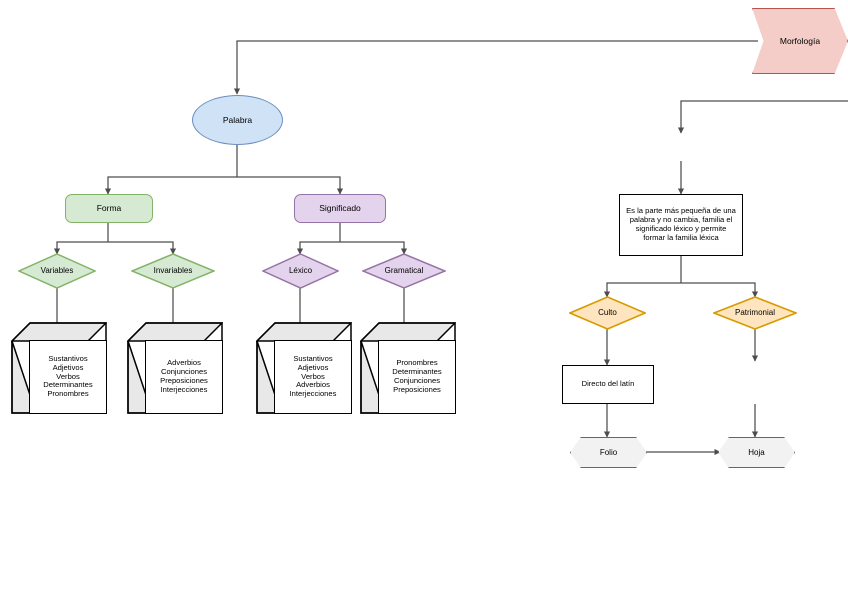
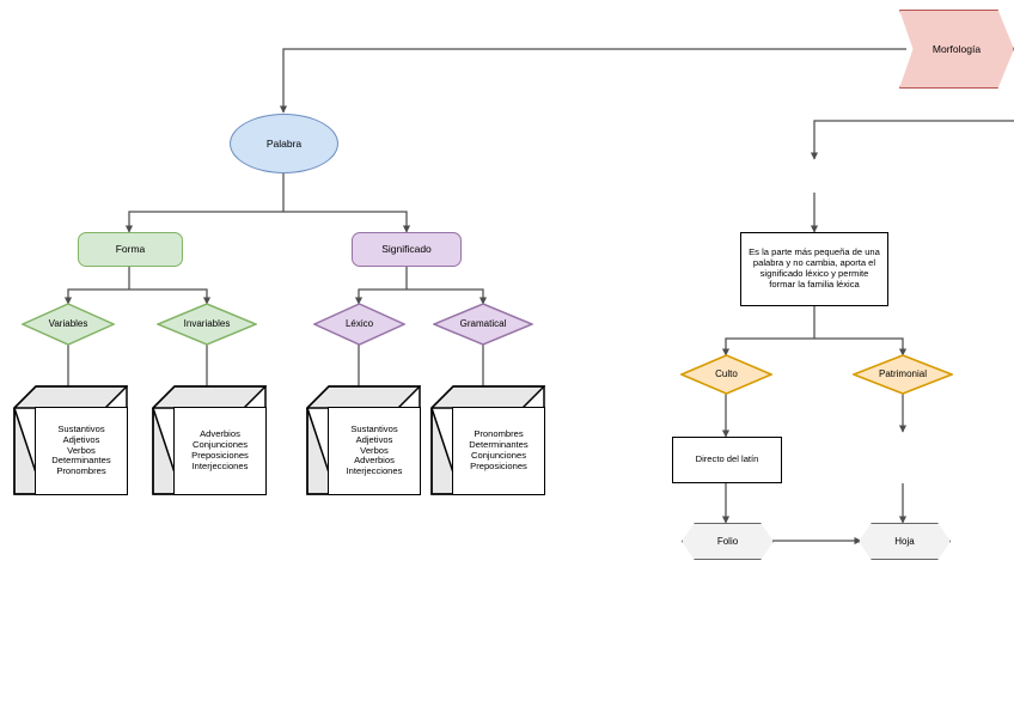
  Morfología
  Palabra
  Forma
  Significado
  Variables
  Invariables
  Léxico
  Gramatical
  Sustantivos
  Adjetivos
  Verbos
  Determinantes
  Pronombres
  Adverbios
  Conjunciones
  Preposiciones
  Interjecciones
  Sustantivos
  Adjetivos
  Verbos
  Adverbios
  Interjecciones
  Pronombres
  Determinantes
  Conjunciones
  Preposiciones
- Es la parte más pequeña de una palabra y no cambia, familia el significado léxico y permite formar la familia léxica
+ Es la parte más pequeña de una palabra y no cambia, aporta el significado léxico y permite formar la familia léxica
  Culto
  Patrimonial
  Directo del latín
  Folio
  Hoja
